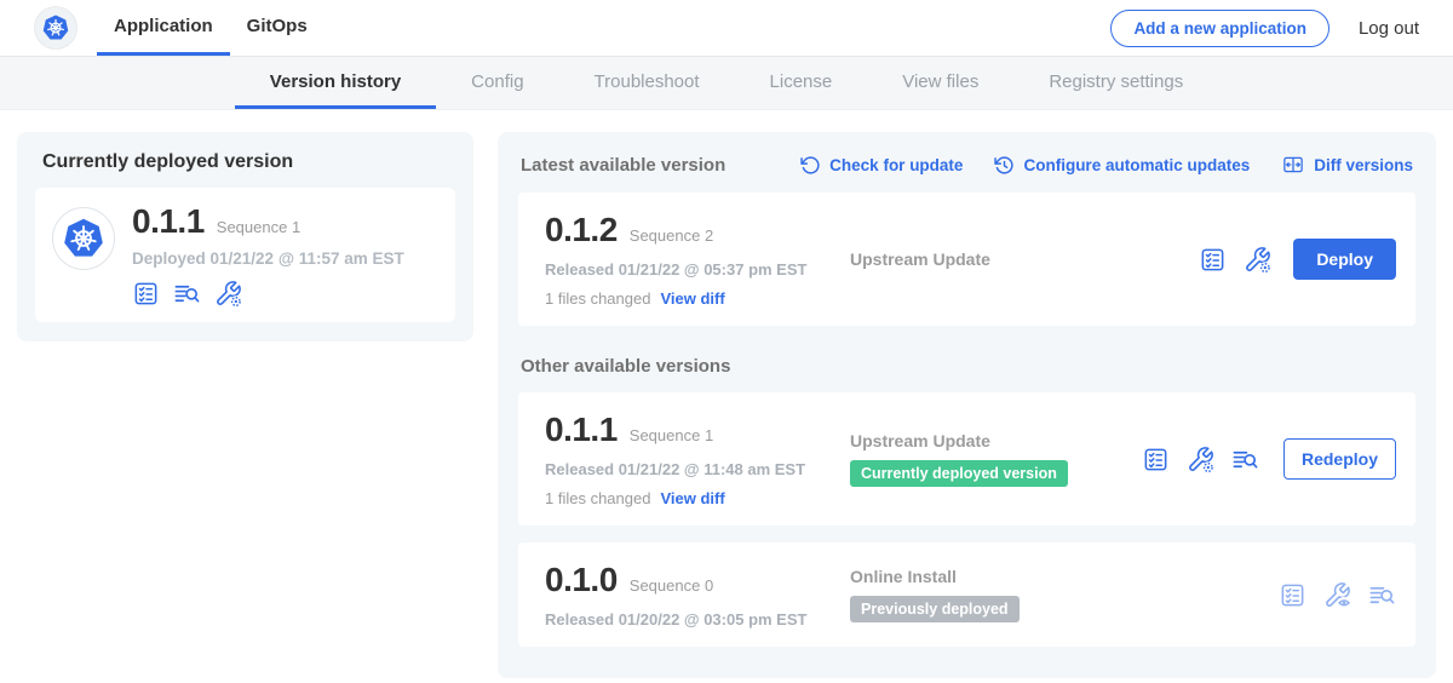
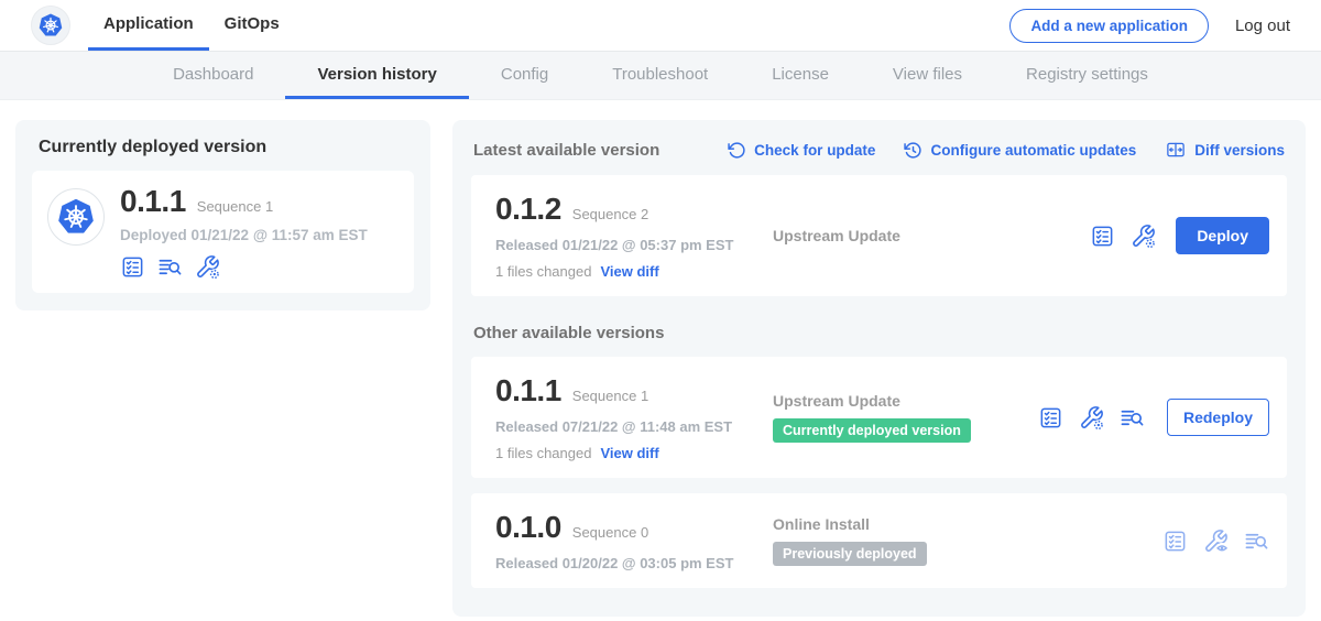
  Application
  GitOps
  Add a new application
  Log out
+ Dashboard
  Version history
  Config
  Troubleshoot
  License
  View files
  Registry settings
  Currently deployed version
  0.1.1
  Sequence 1
  Deployed 01/21/22 @ 11:57 am EST
  Latest available version
  Check for update
  Configure automatic updates
  Diff versions
  0.1.2
  Sequence 2
  Released 01/21/22 @ 05:37 pm EST
  1 files changed
  View diff
  Upstream Update
  Deploy
  Other available versions
  0.1.1
  Sequence 1
- Released 01/21/22 @ 11:48 am EST
+ Released 07/21/22 @ 11:48 am EST
  1 files changed
  View diff
  Upstream Update
  Currently deployed version
  Redeploy
  0.1.0
  Sequence 0
  Released 01/20/22 @ 03:05 pm EST
  Online Install
  Previously deployed
